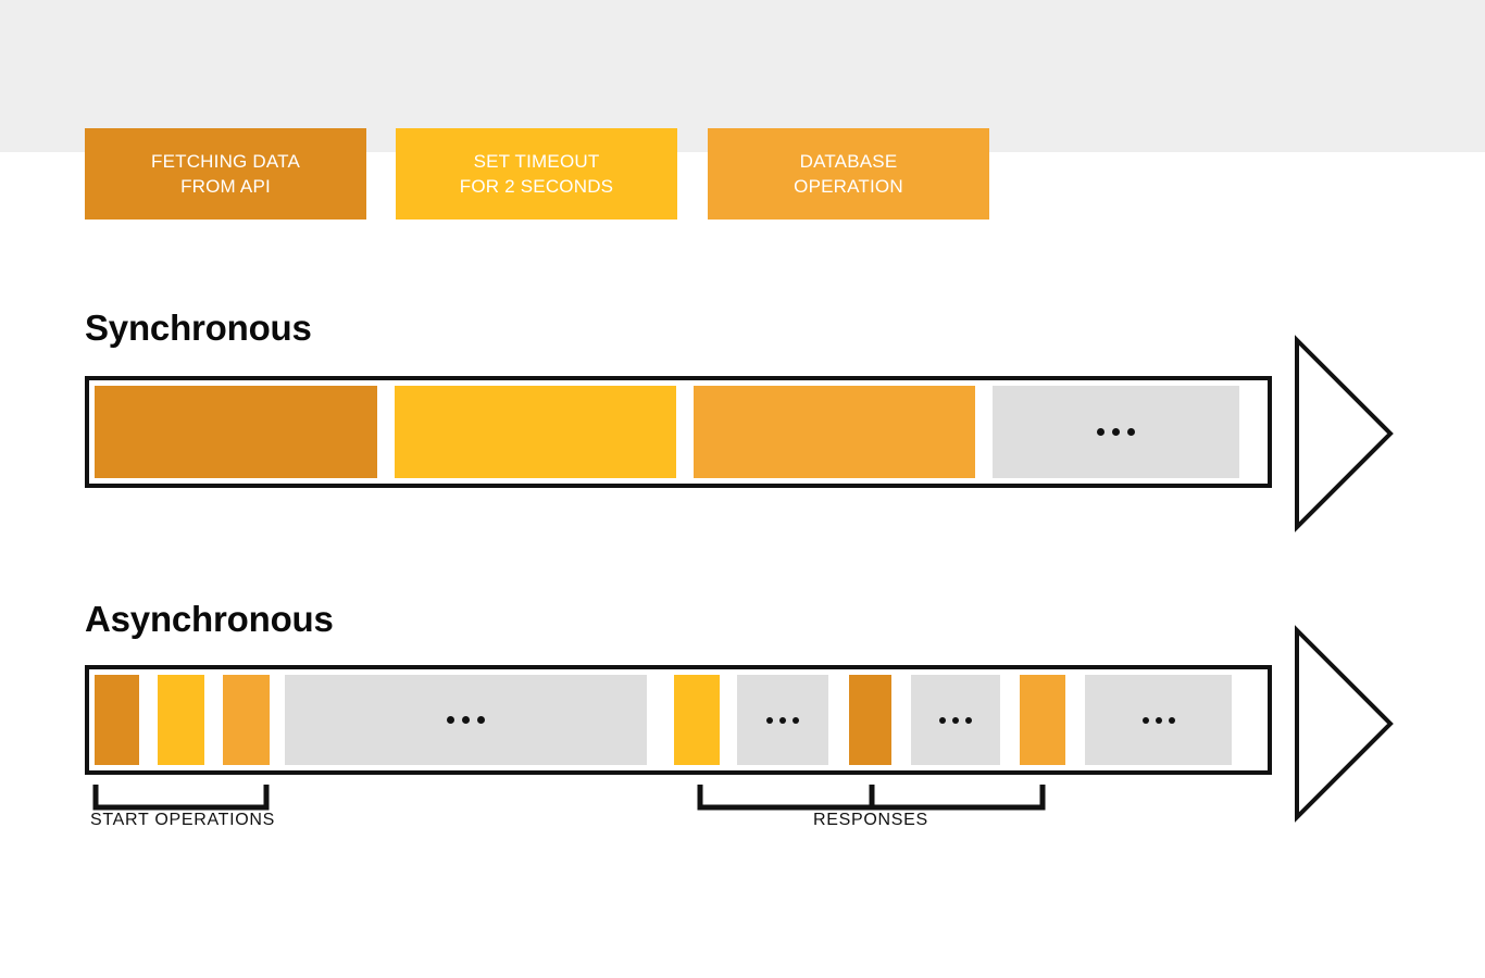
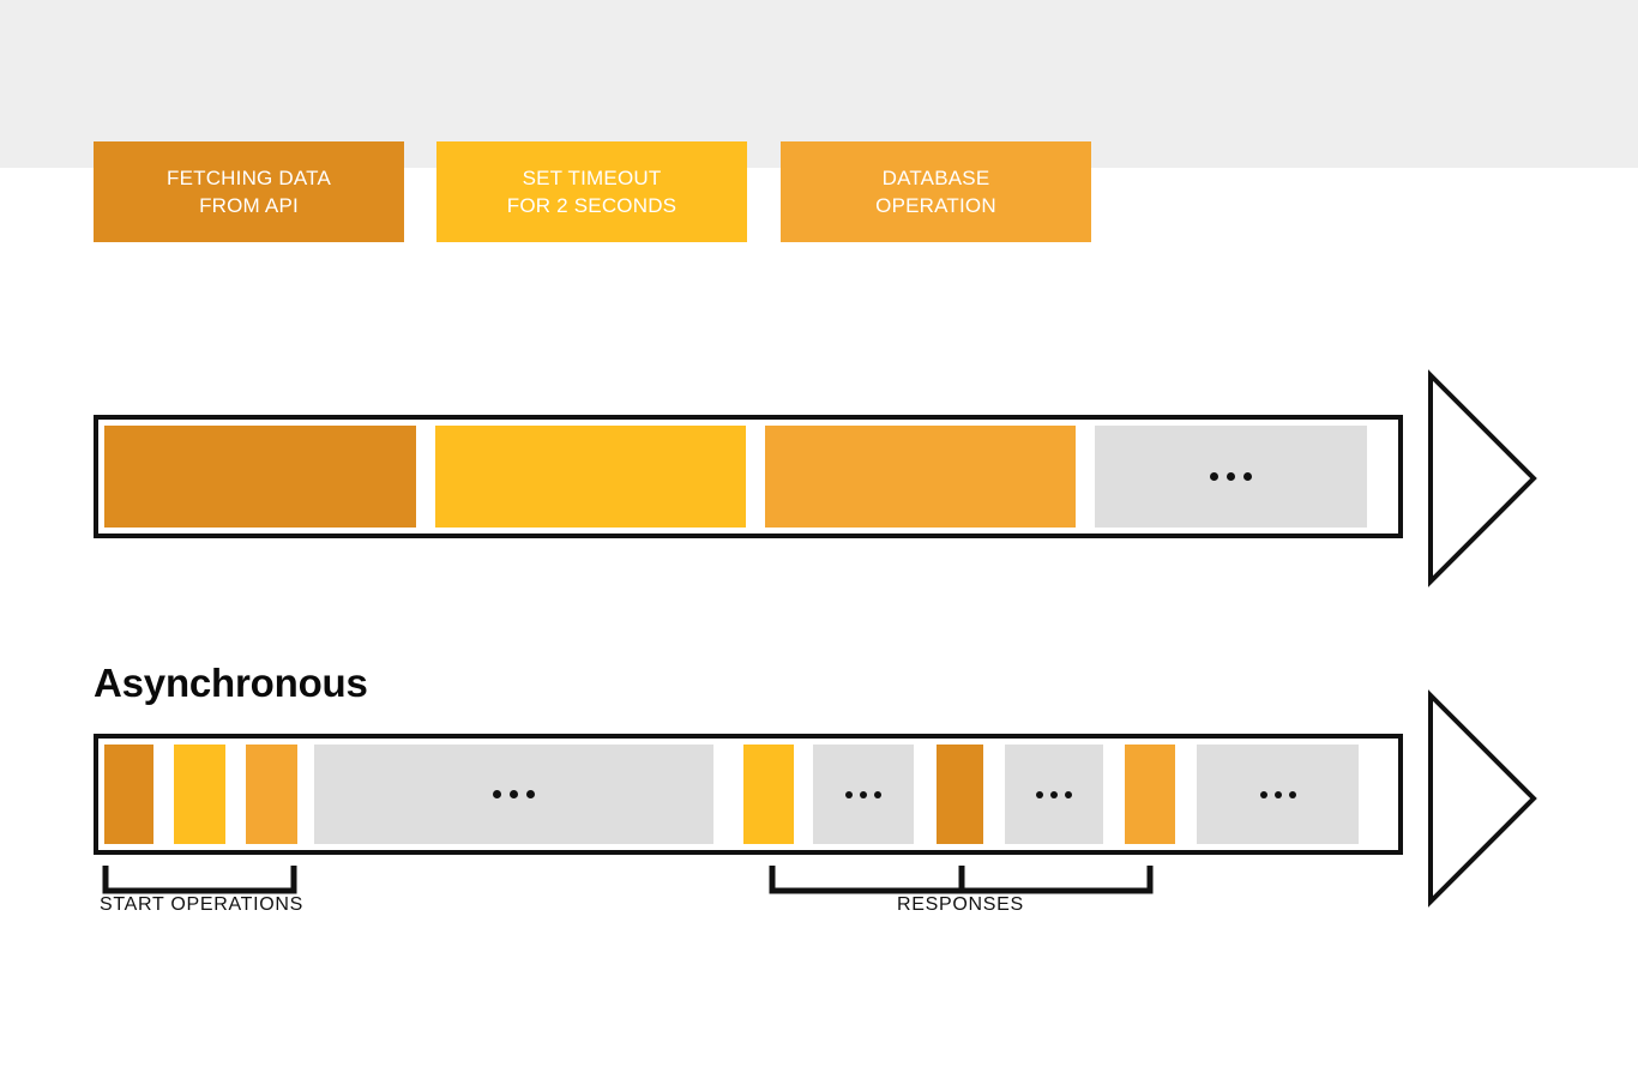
  FETCHING DATA
  FROM API
  SET TIMEOUT
  FOR 2 SECONDS
  DATABASE
  OPERATION
- Synchronous
  Asynchronous
  START OPERATIONS
  RESPONSES
